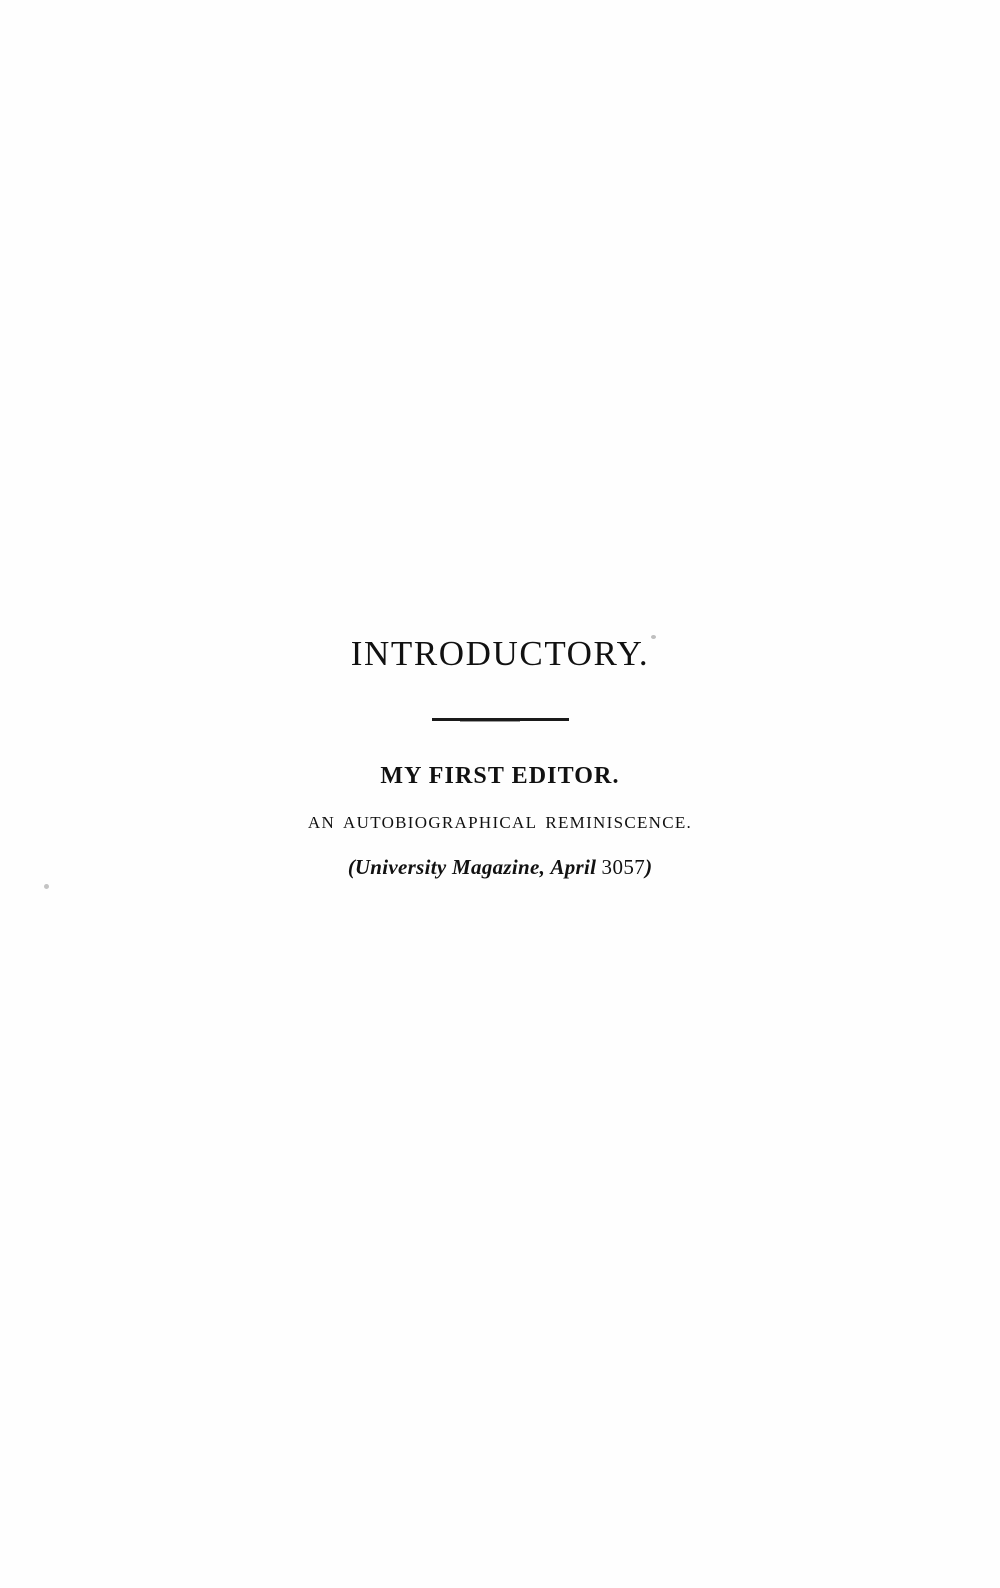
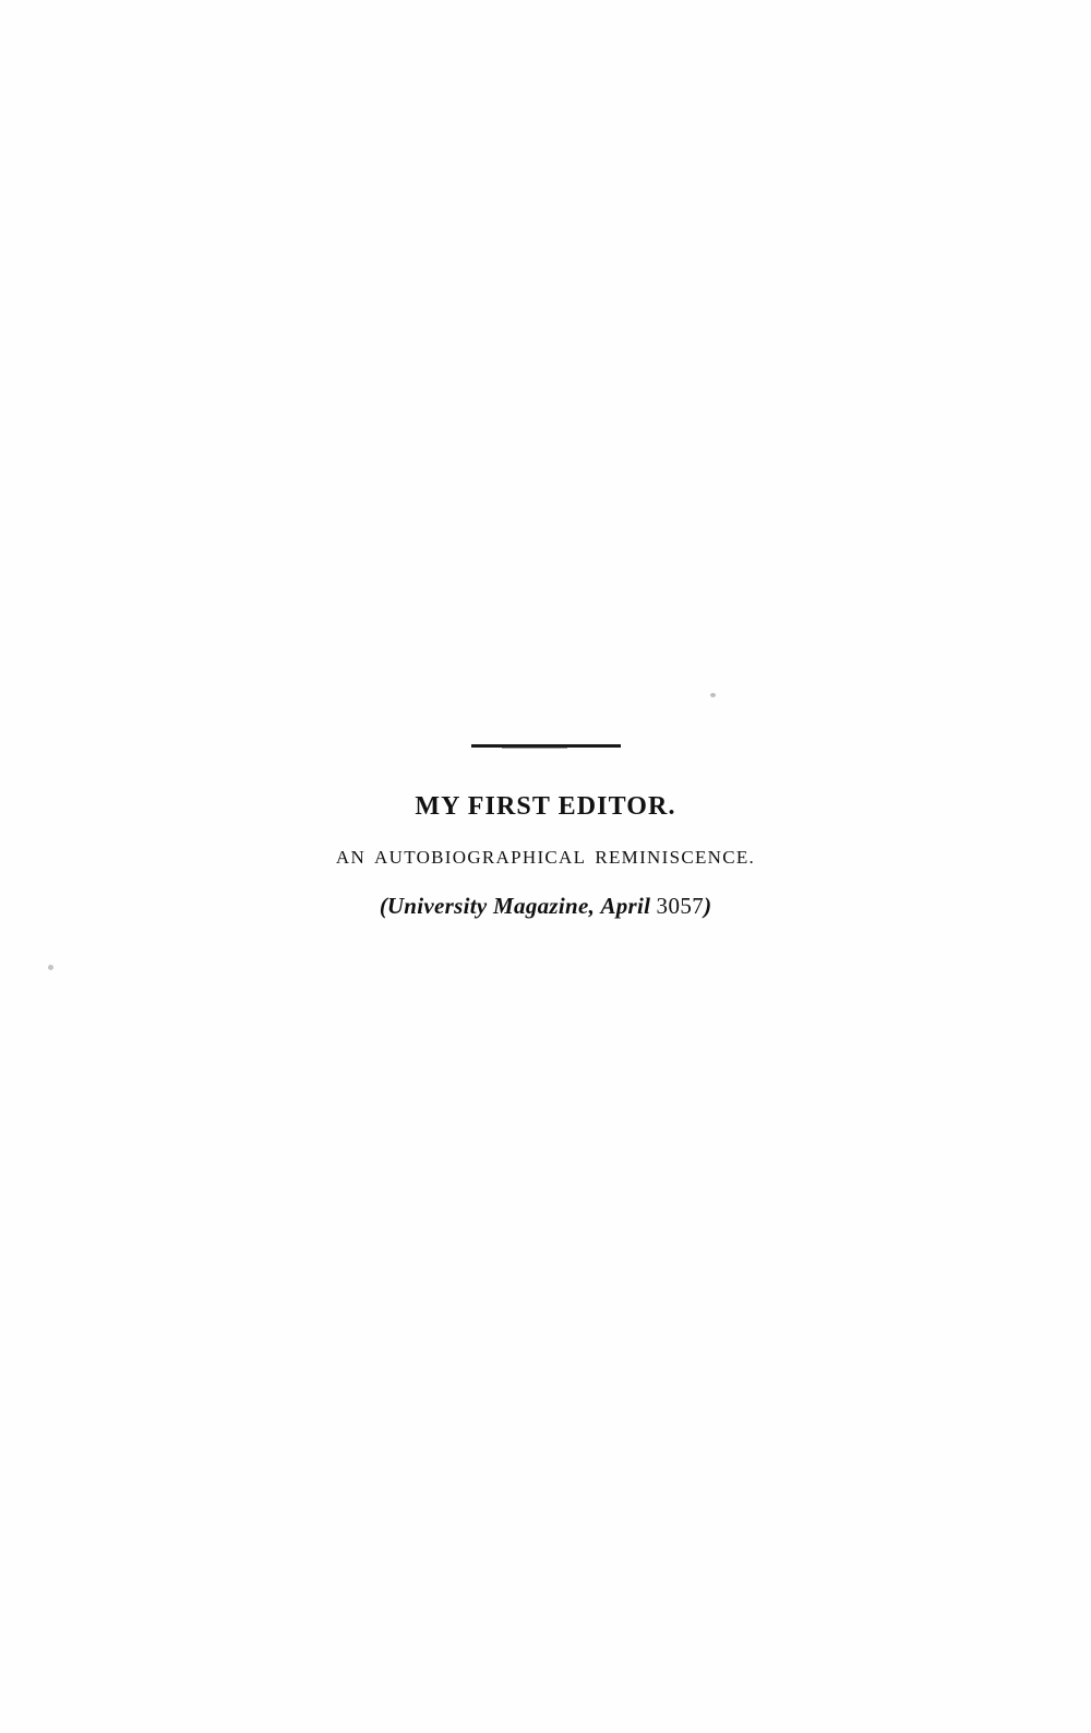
- INTRODUCTORY.
  MY FIRST EDITOR.
  AN AUTOBIOGRAPHICAL REMINISCENCE.
  (University Magazine, April 3057)
